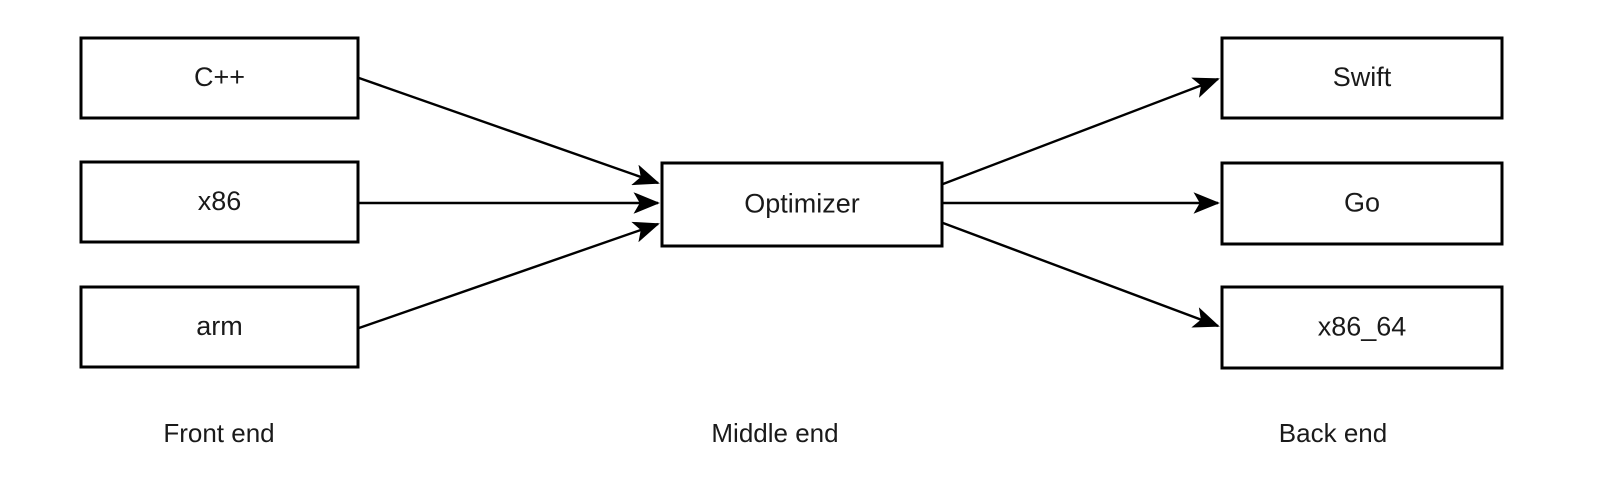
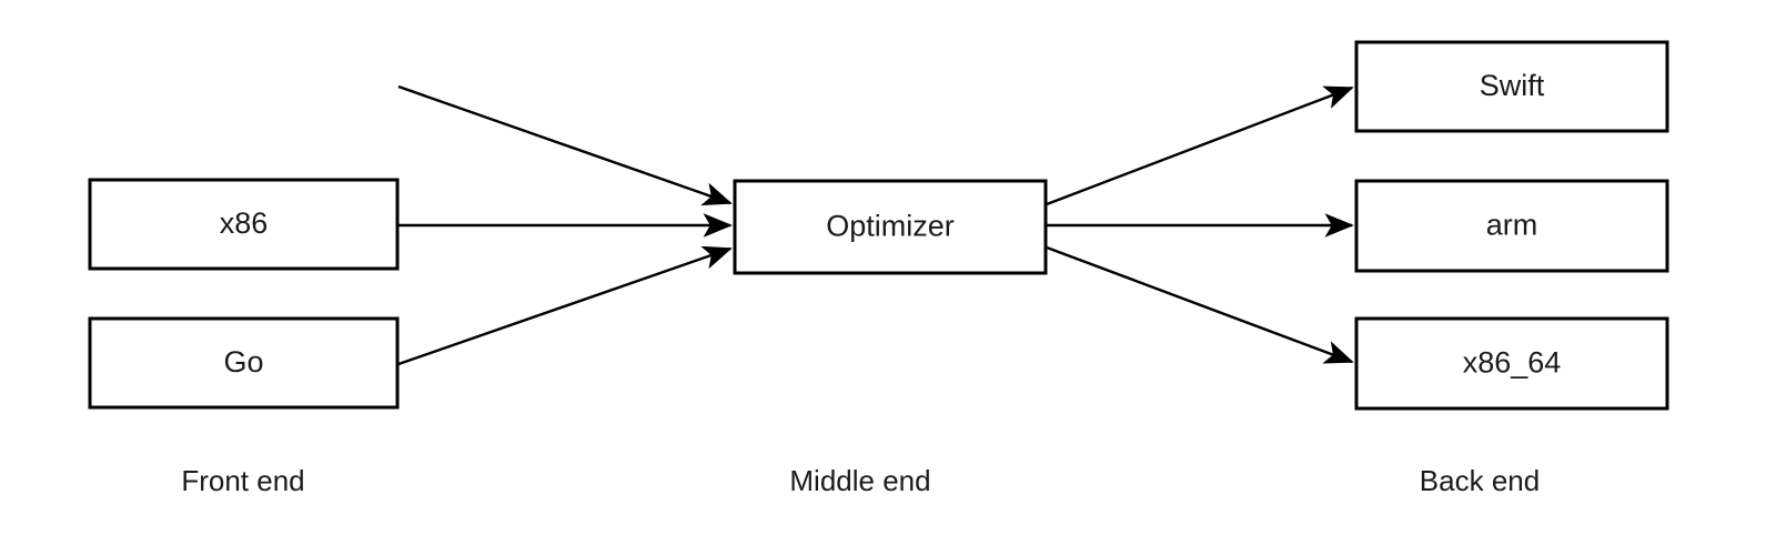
- C++
  x86
- arm
+ Go
  Optimizer
  Swift
- Go
+ arm
  x86_64
  Front end
  Middle end
  Back end
